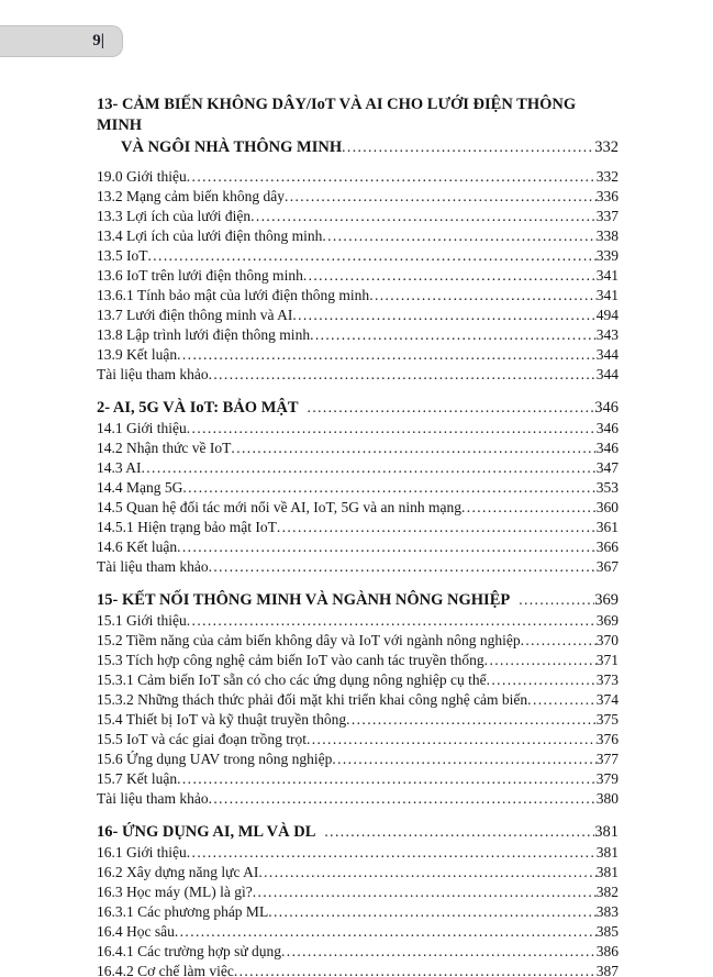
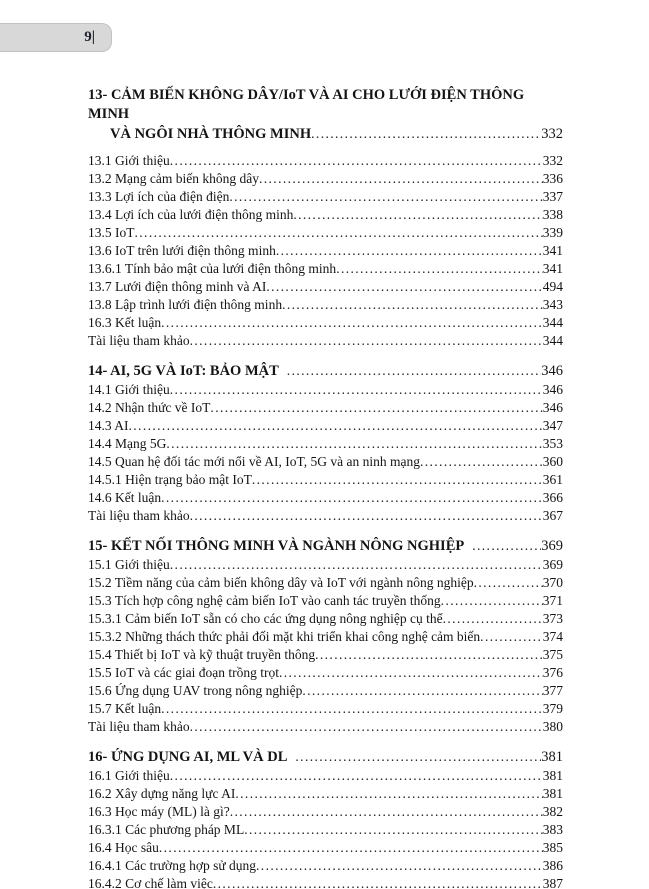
  9|
  13- CẢM BIẾN KHÔNG DÂY/IoT VÀ AI CHO LƯỚI ĐIỆN THÔNG MINH
  VÀ NGÔI NHÀ THÔNG MINH
  332
- 19.0 Giới thiệu
+ 13.1 Giới thiệu
  332
  13.2 Mạng cảm biến không dây
  336
- 13.3 Lợi ích của lưới điện
+ 13.3 Lợi ích của điện điện
  337
  13.4 Lợi ích của lưới điện thông minh
  338
  13.5 IoT
  339
  13.6 IoT trên lưới điện thông minh
  341
  13.6.1 Tính bảo mật của lưới điện thông minh
  341
  13.7 Lưới điện thông minh và AI
  494
  13.8 Lập trình lưới điện thông minh
  343
- 13.9 Kết luận
+ 16.3 Kết luận
  344
  Tài liệu tham khảo
  344
- 2- AI, 5G VÀ IoT: BẢO MẬT
+ 14- AI, 5G VÀ IoT: BẢO MẬT
  346
  14.1 Giới thiệu
  346
  14.2 Nhận thức về IoT
  346
  14.3 AI
  347
  14.4 Mạng 5G
  353
  14.5 Quan hệ đối tác mới nổi về AI, IoT, 5G và an ninh mạng
  360
  14.5.1 Hiện trạng bảo mật IoT
  361
  14.6 Kết luận
  366
  Tài liệu tham khảo
  367
  15- KẾT NỐI THÔNG MINH VÀ NGÀNH NÔNG NGHIỆP
  369
  15.1 Giới thiệu
  369
  15.2 Tiềm năng của cảm biến không dây và IoT với ngành nông nghiệp
  370
  15.3 Tích hợp công nghệ cảm biến IoT vào canh tác truyền thống
  371
  15.3.1 Cảm biến IoT sẵn có cho các ứng dụng nông nghiệp cụ thể
  373
  15.3.2 Những thách thức phải đối mặt khi triển khai công nghệ cảm biến
  374
  15.4 Thiết bị IoT và kỹ thuật truyền thông
  375
  15.5 IoT và các giai đoạn trồng trọt
  376
  15.6 Ứng dụng UAV trong nông nghiệp
  377
  15.7 Kết luận
  379
  Tài liệu tham khảo
  380
  16- ỨNG DỤNG AI, ML VÀ DL
  381
  16.1 Giới thiệu
  381
  16.2 Xây dựng năng lực AI
  381
  16.3 Học máy (ML) là gì?
  382
  16.3.1 Các phương pháp ML
  383
  16.4 Học sâu
  385
  16.4.1 Các trường hợp sử dụng
  386
  16.4.2 Cơ chế làm việc
  387
